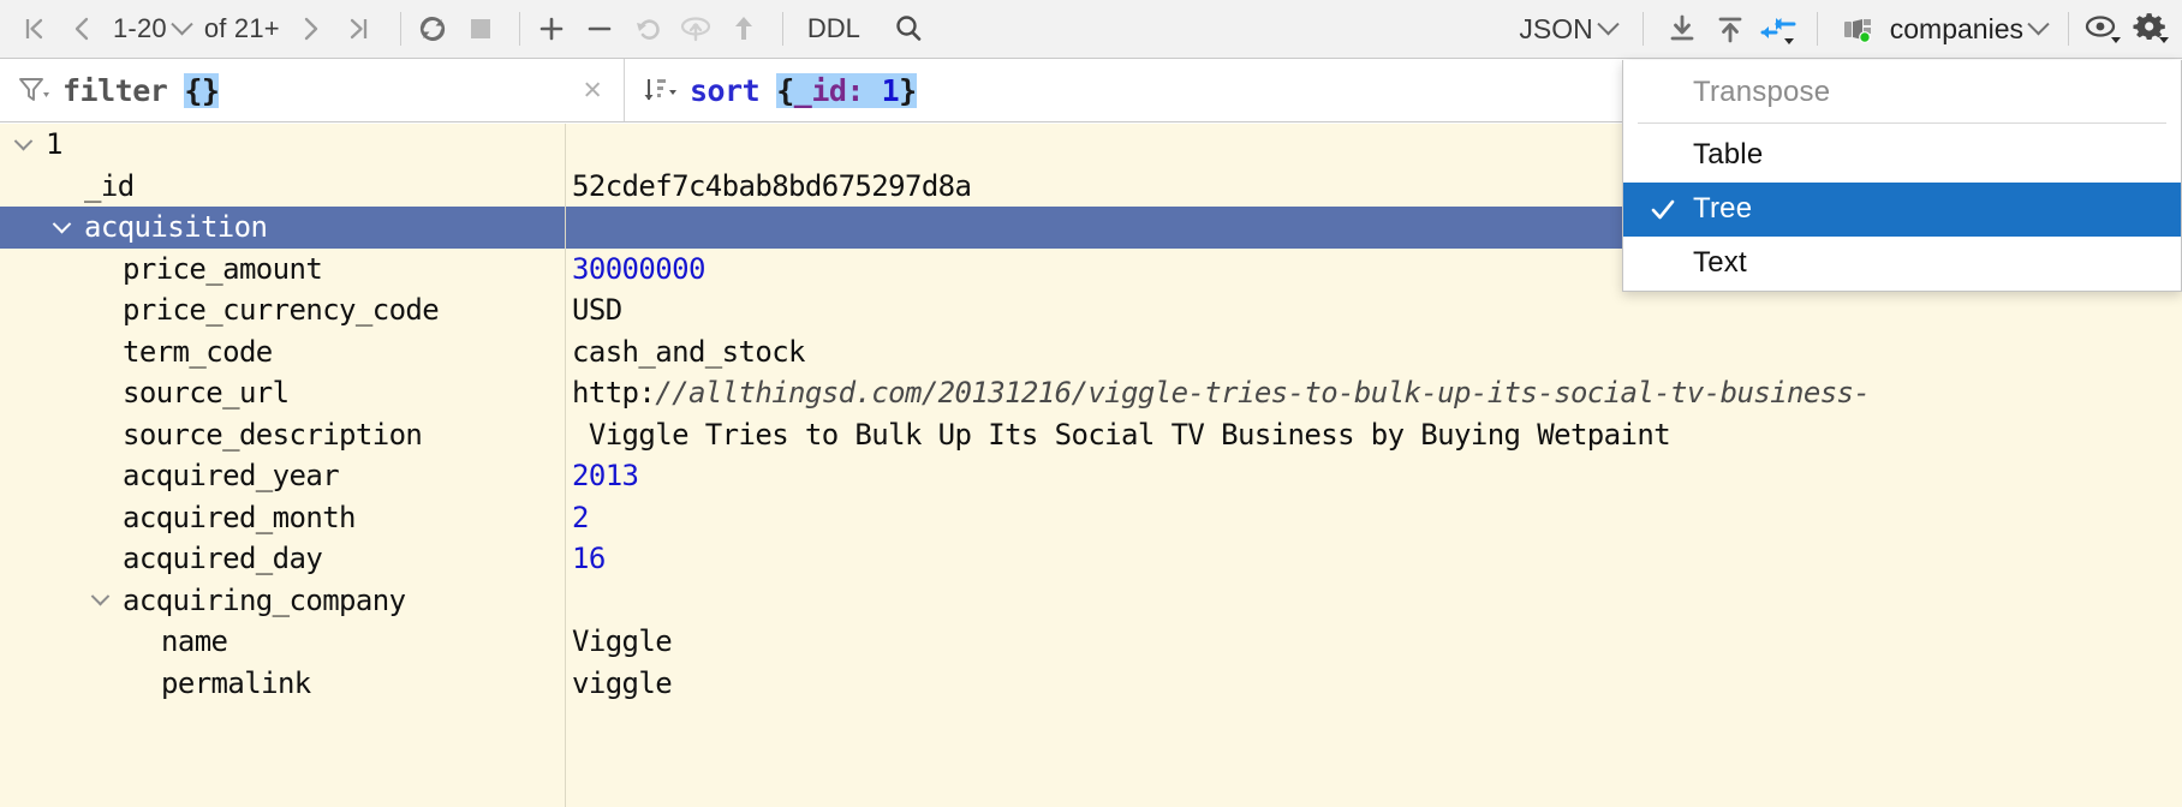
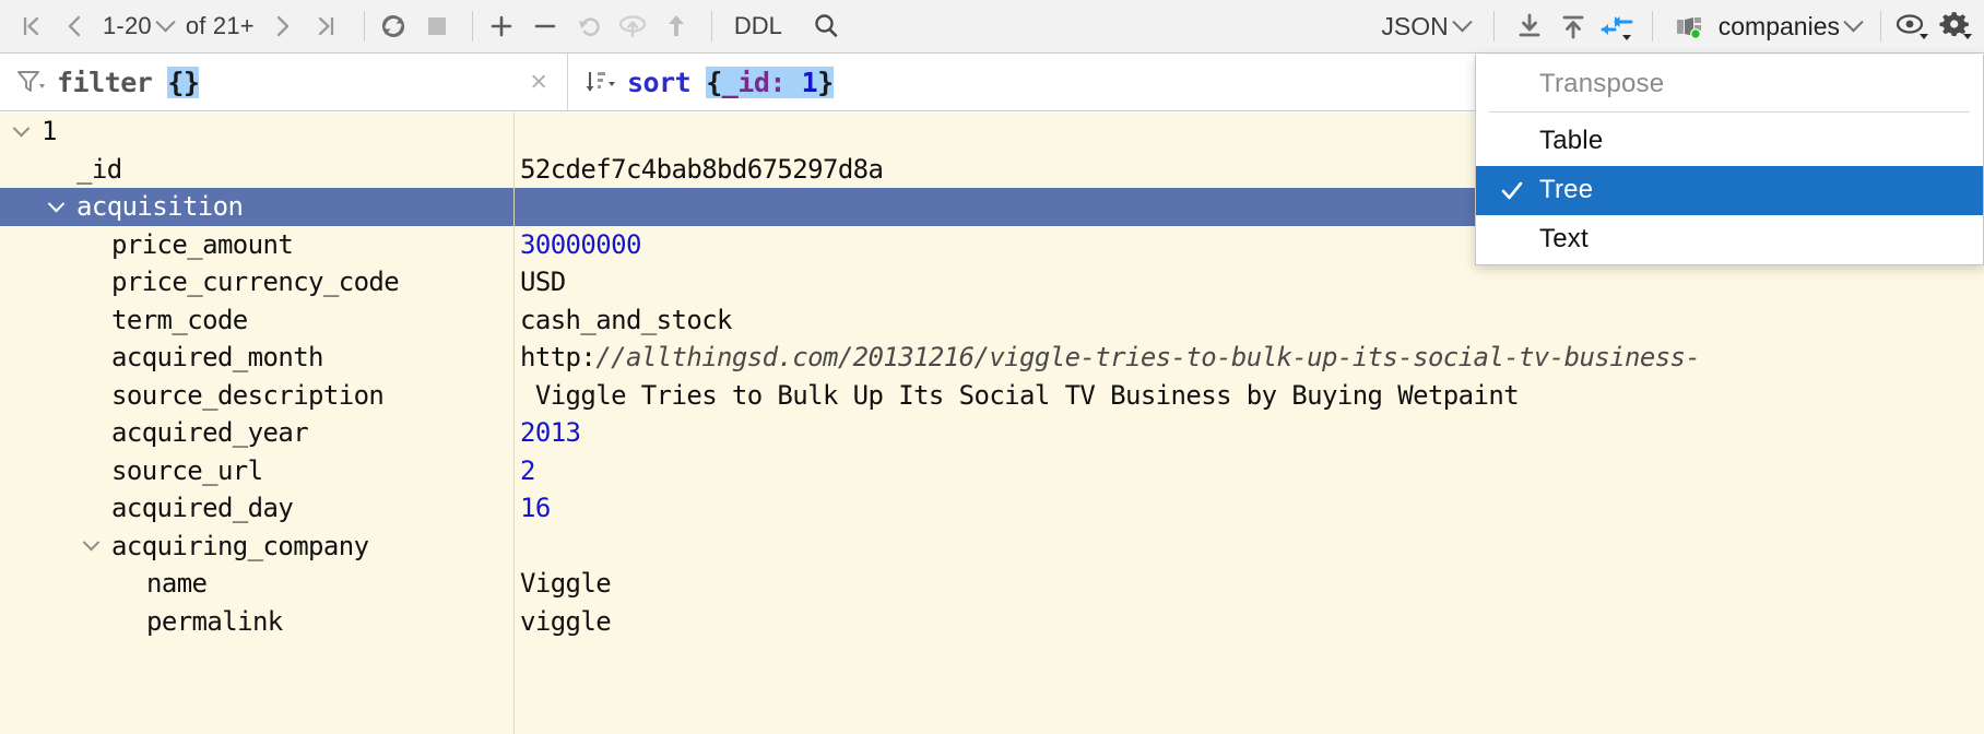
  1-20
  of 21+
  DDL
  JSON
  companies
  filter
  {}
  ×
  sort
  {_id: 1}
  1
  _id
  52cdef7c4bab8bd675297d8a
  acquisition
  price_amount
  30000000
  price_currency_code
  USD
  term_code
  cash_and_stock
- source_url
+ acquired_month
  http://allthingsd.com/20131216/viggle-tries-to-bulk-up-its-social-tv-business-
  source_description
  Viggle Tries to Bulk Up Its Social TV Business by Buying Wetpaint
  acquired_year
  2013
- acquired_month
+ source_url
  2
  acquired_day
  16
  acquiring_company
  name
  Viggle
  permalink
  viggle
  Transpose
  Table
  Tree
  Text
